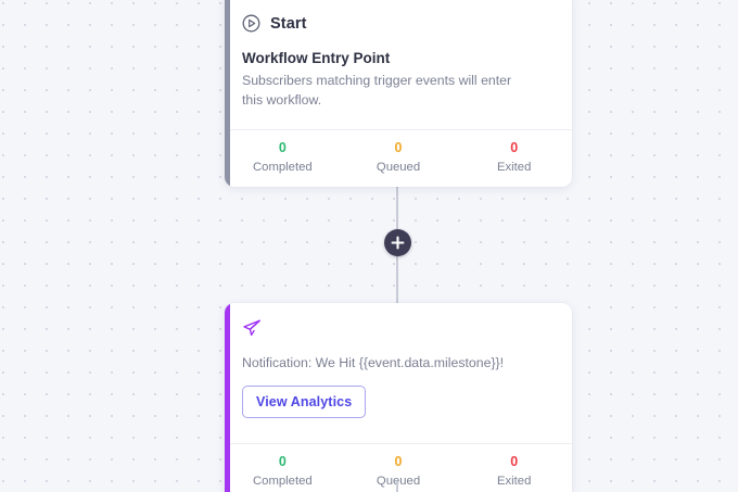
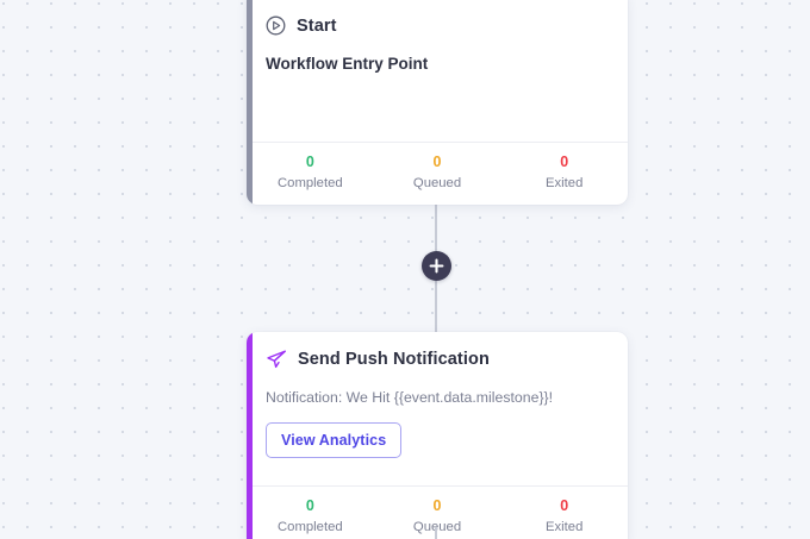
  Start
  Workflow Entry Point
- Subscribers matching trigger events will enter this workflow.
  0
  Completed
  0
  Queued
  0
  Exited
+ Send Push Notification
  Notification: We Hit {{event.data.milestone}}!
  View Analytics
  0
  Completed
  0
  Quued
  0
  Exited
